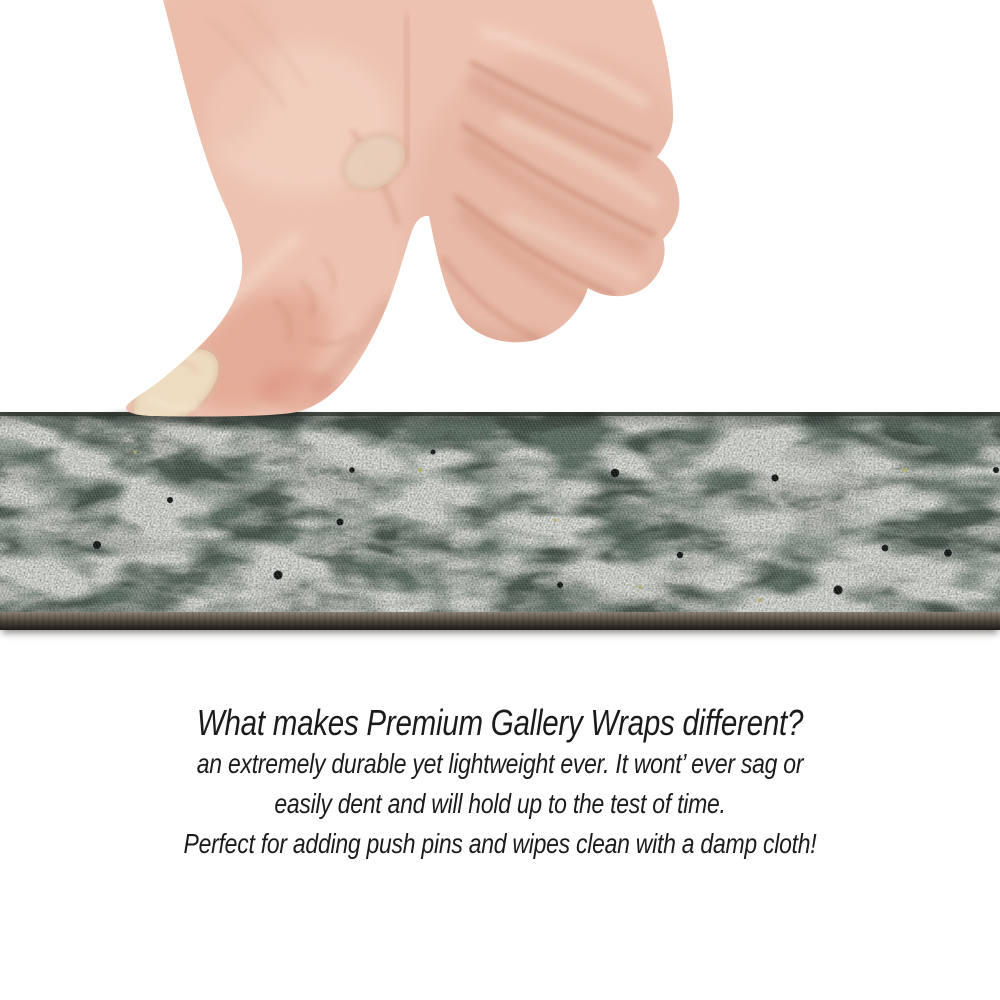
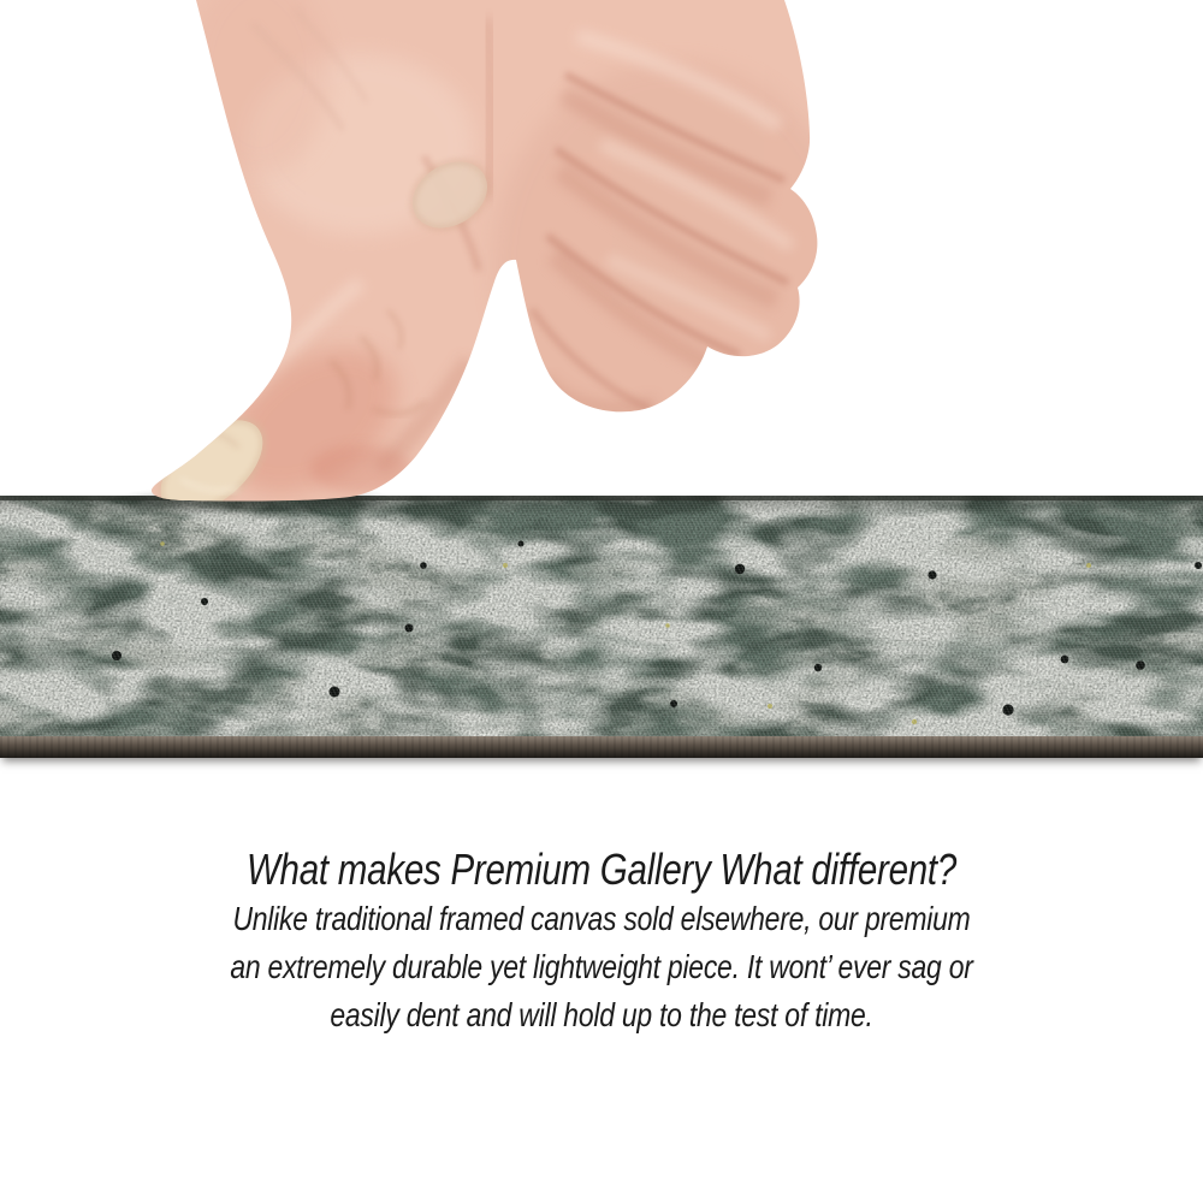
- What makes Premium Gallery Wraps different?
+ What makes Premium Gallery What different?
+ Unlike traditional framed canvas sold elsewhere, our premium
- an extremely durable yet lightweight ever. It wont’ ever sag or
+ an extremely durable yet lightweight piece. It wont’ ever sag or
  easily dent and will hold up to the test of time.
- Perfect for adding push pins and wipes clean with a damp cloth!
